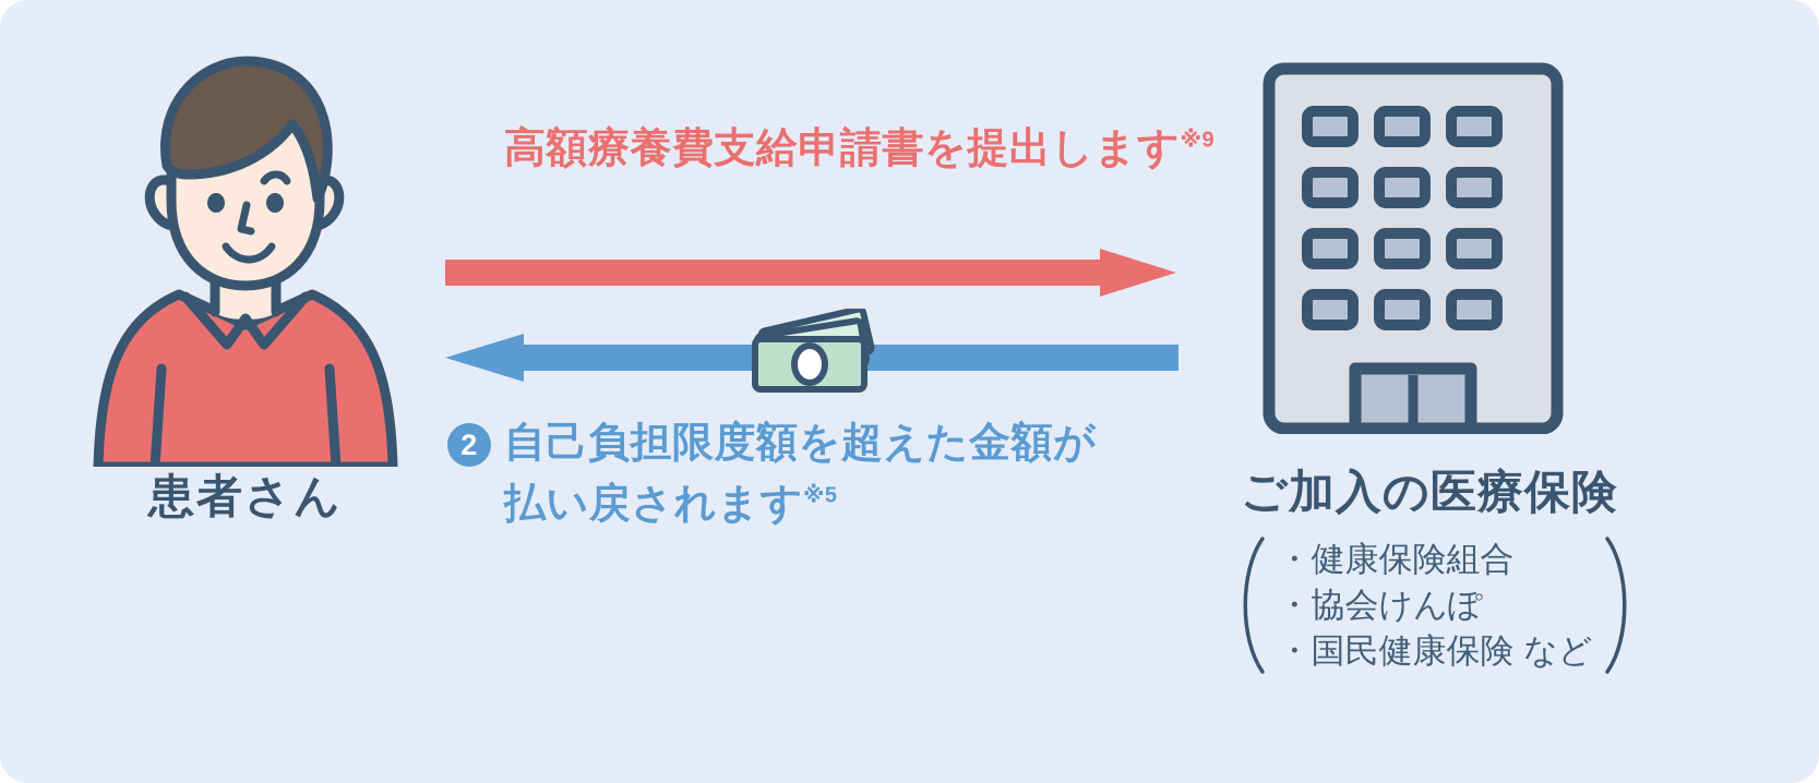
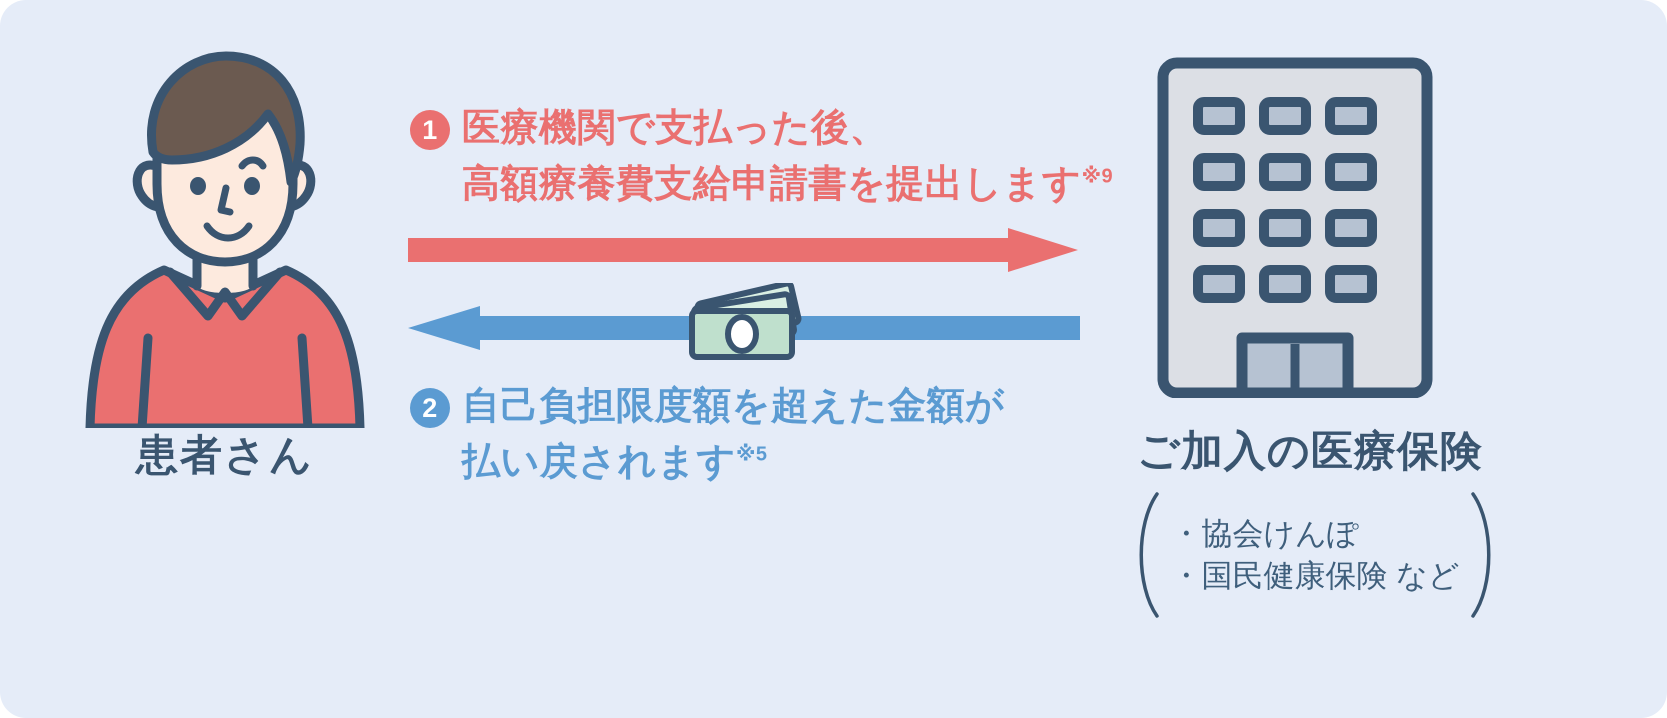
  患者さん
  ご加入の医療保険
- ・健康保険組合
  ・協会けんぽ
  ・国民健康保険 など
+ 1
+ 医療機関で支払った後、
  高額療養費支給申請書を提出します※9
  2
  自己負担限度額を超えた金額が
  払い戻されます※5
